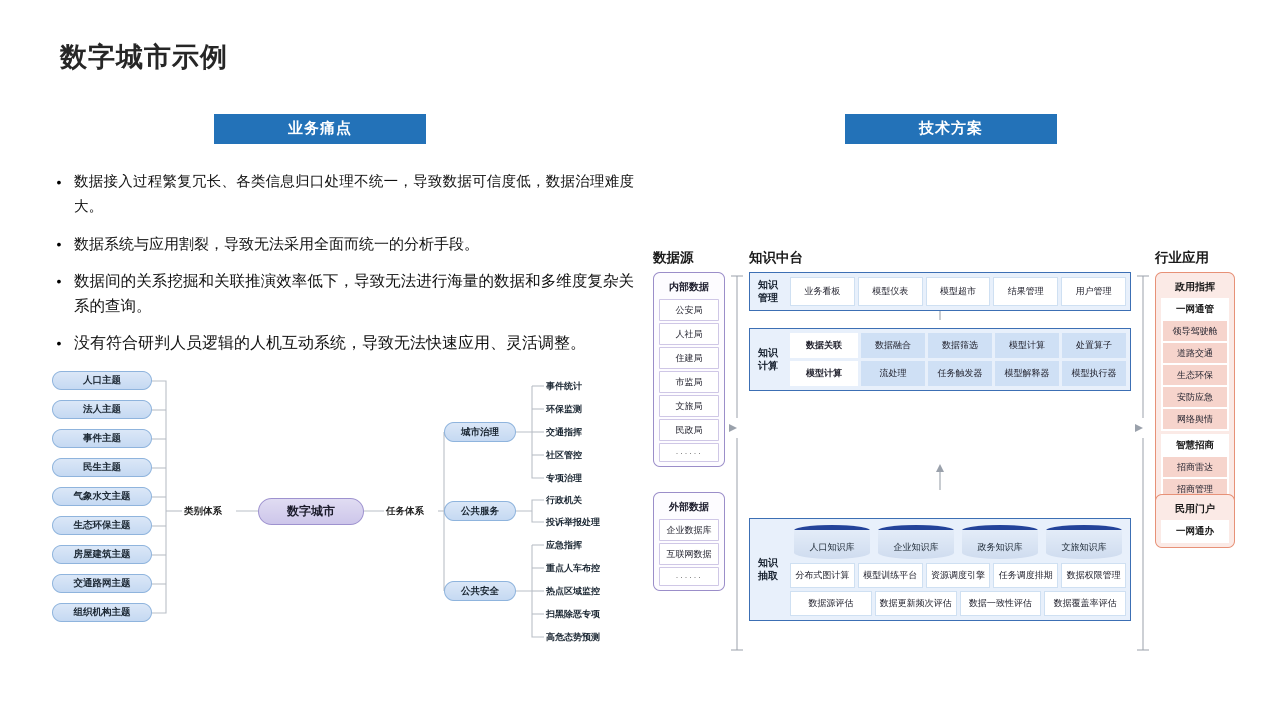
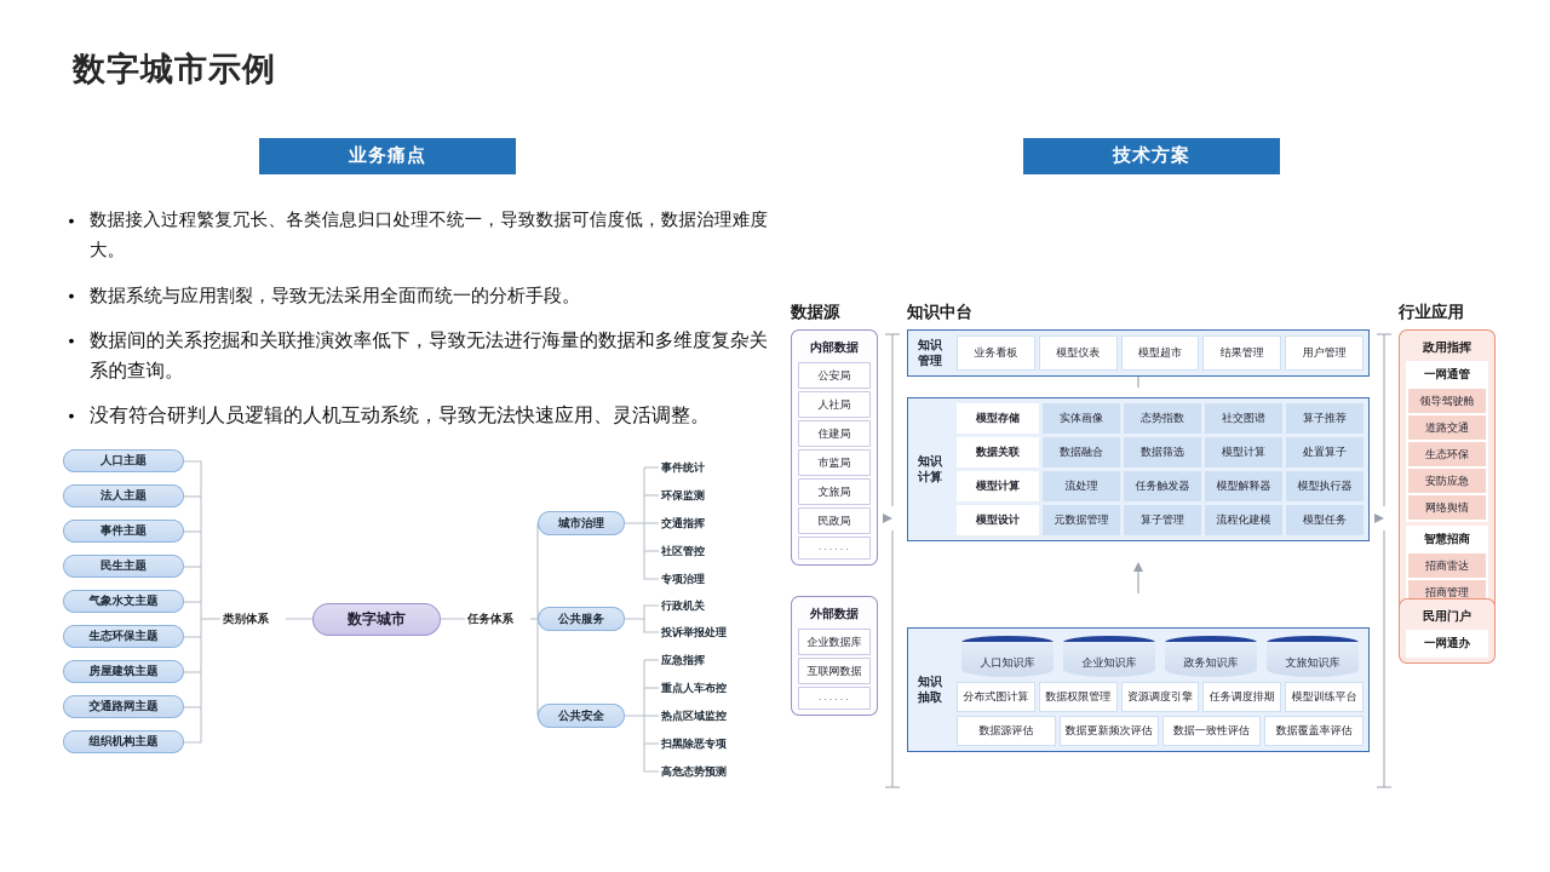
  数字城市示例
  业务痛点
  技术方案
  •
  数据接入过程繁复冗长、各类信息归口处理不统一，导致数据可信度低，数据治理难度大。
  •
  数据系统与应用割裂，导致无法采用全面而统一的分析手段。
  •
  数据间的关系挖掘和关联推演效率低下，导致无法进行海量的数据和多维度复杂关系的查询。
  •
  没有符合研判人员逻辑的人机互动系统，导致无法快速应用、灵活调整。
  人口主题
  法人主题
  事件主题
  民生主题
  气象水文主题
  生态环保主题
  房屋建筑主题
  交通路网主题
  组织机构主题
  类别体系
  数字城市
  任务体系
  城市治理
  公共服务
  公共安全
  事件统计
  环保监测
  交通指挥
  社区管控
  专项治理
  行政机关
  投诉举报处理
  应急指挥
  重点人车布控
  热点区域监控
  扫黑除恶专项
  高危态势预测
  数据源
  知识中台
  行业应用
  内部数据
  公安局
  人社局
  住建局
  市监局
  文旅局
  民政局
  ······
  外部数据
  企业数据库
  互联网数据
  ······
  知识
  管理
  业务看板
  模型仪表
  模型超市
  结果管理
  用户管理
  知识
  计算
+ 模型存储
+ 实体画像
+ 态势指数
+ 社交图谱
+ 算子推荐
  数据关联
  数据融合
  数据筛选
  模型计算
  处置算子
  模型计算
  流处理
  任务触发器
  模型解释器
  模型执行器
+ 模型设计
+ 元数据管理
+ 算子管理
+ 流程化建模
+ 模型任务
  知识
  抽取
  人口知识库
  企业知识库
  政务知识库
  文旅知识库
  分布式图计算
- 模型训练平台
+ 数据权限管理
  资源调度引擎
  任务调度排期
- 数据权限管理
+ 模型训练平台
  数据源评估
  数据更新频次评估
  数据一致性评估
  数据覆盖率评估
  政用指挥
  一网通管
  领导驾驶舱
  道路交通
  生态环保
  安防应急
  网络舆情
  智慧招商
  招商雷达
  招商管理
  民用门户
  一网通办
